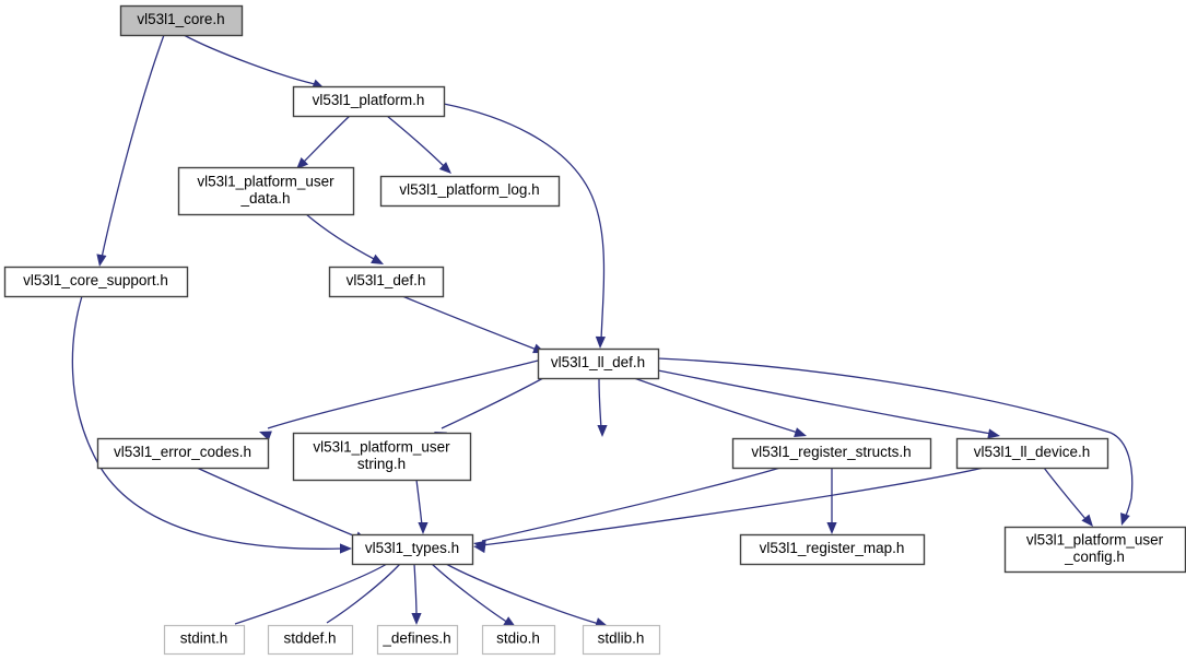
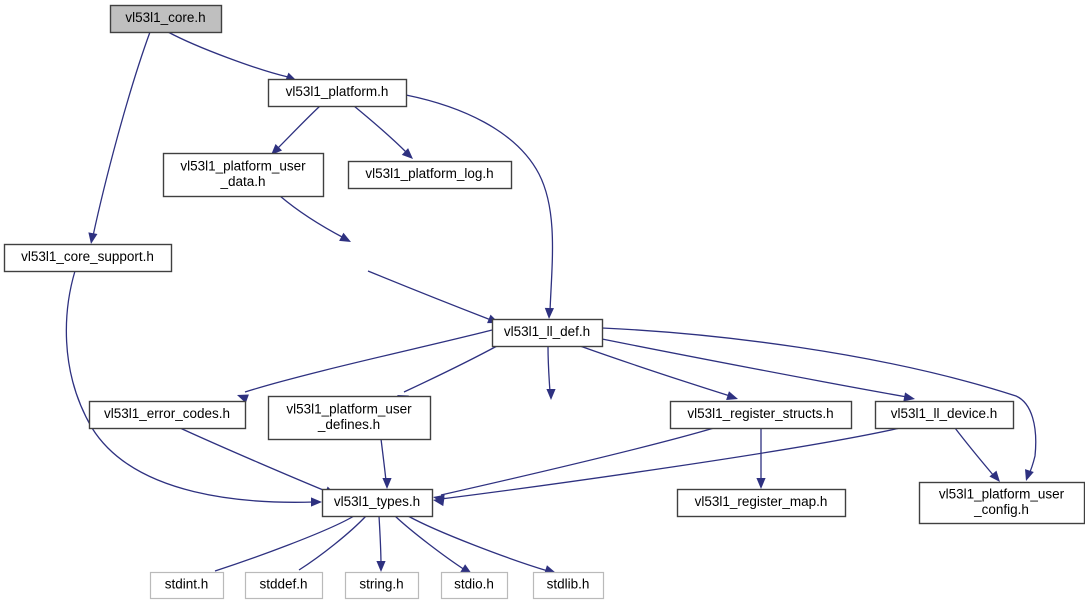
  vl53l1_core.h
  vl53l1_platform.h
  vl53l1_platform_user
  _data.h
  vl53l1_platform_log.h
  vl53l1_core_support.h
- vl53l1_def.h
  vl53l1_ll_def.h
  vl53l1_error_codes.h
  vl53l1_platform_user
- string.h
+ _defines.h
  vl53l1_register_structs.h
  vl53l1_ll_device.h
  vl53l1_types.h
  vl53l1_register_map.h
  vl53l1_platform_user
  _config.h
  stdint.h
  stddef.h
- _defines.h
+ string.h
  stdio.h
  stdlib.h
